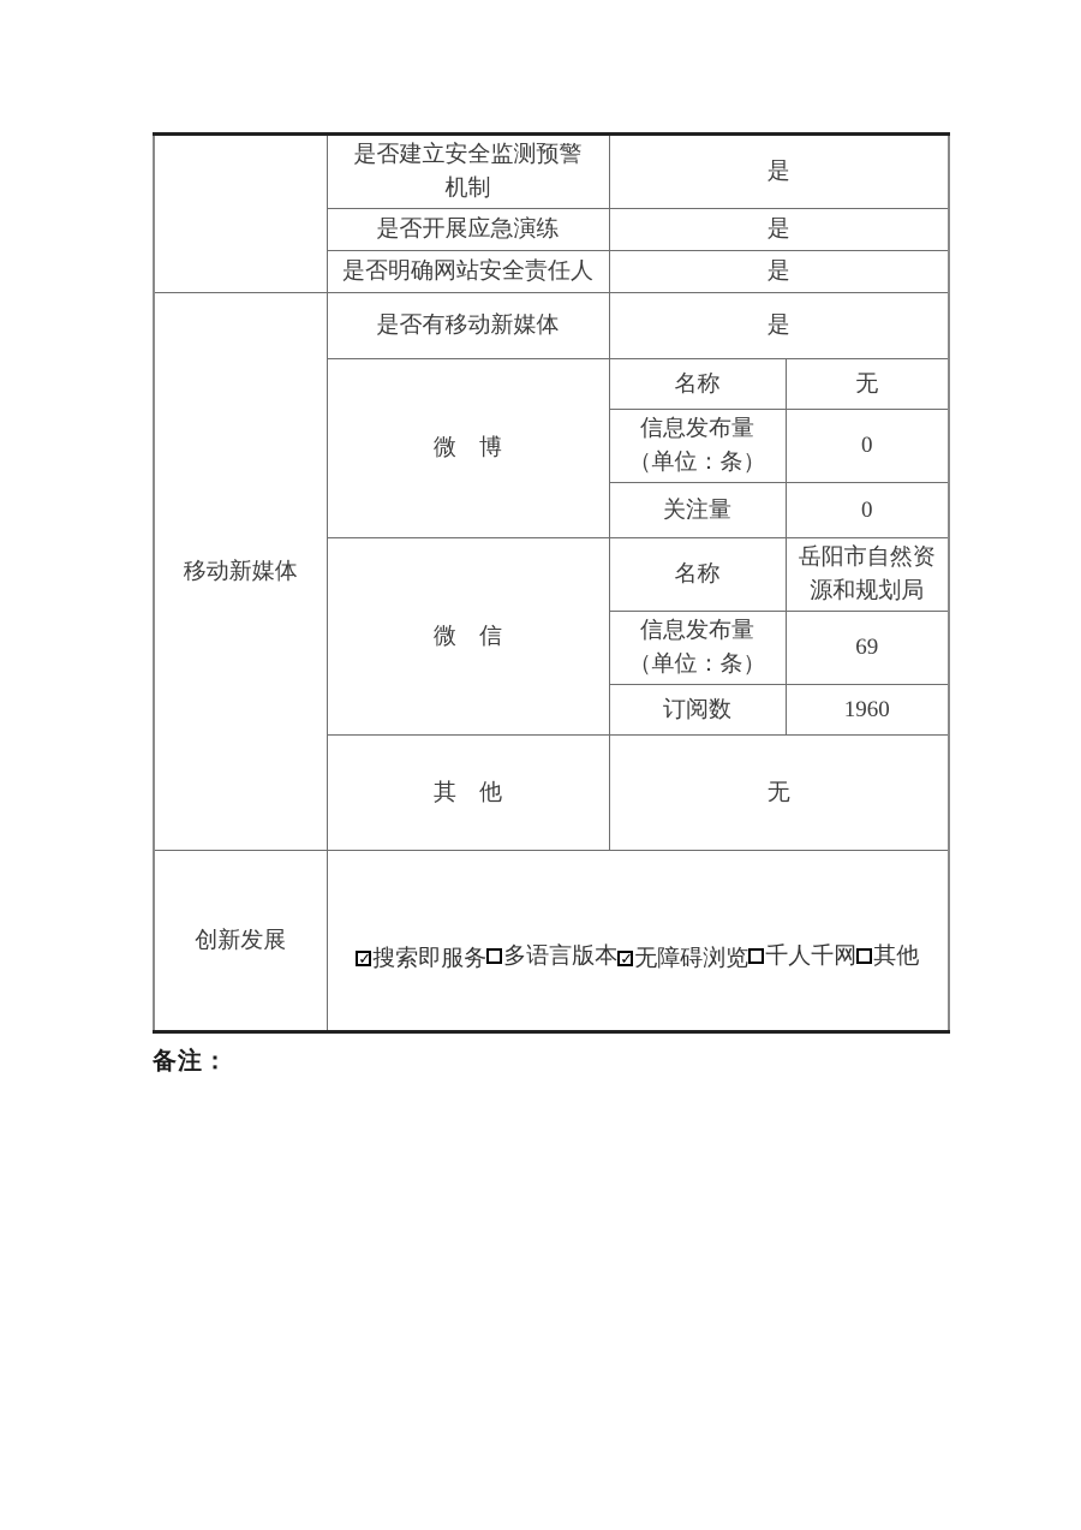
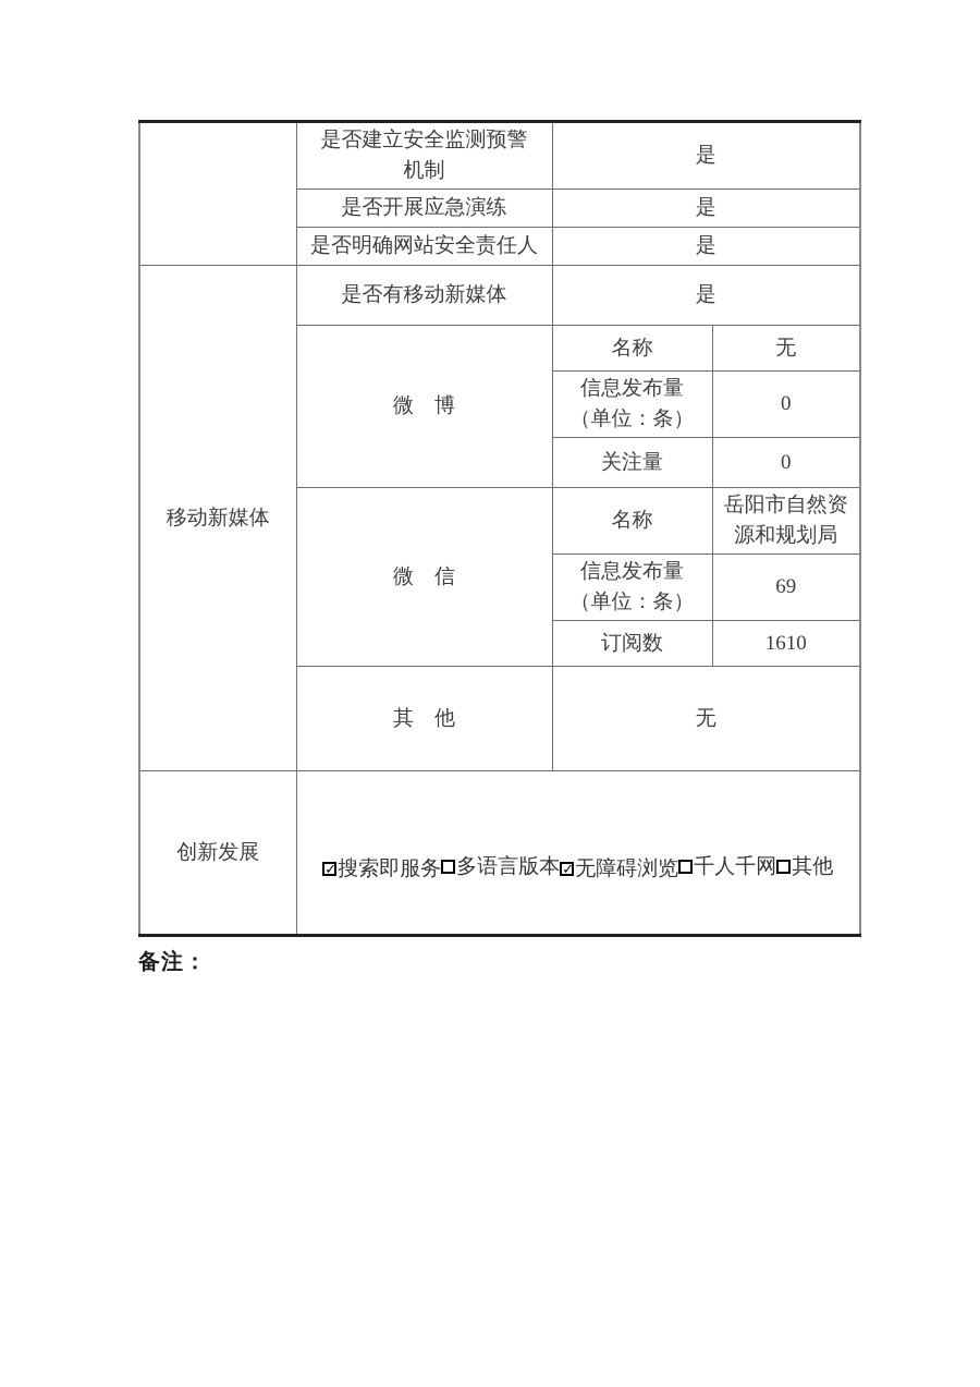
  	是否建立安全监测预警 机制	是
  是否开展应急演练	是
  是否明确网站安全责任人	是
  移动新媒体	是否有移动新媒体	是
  微 博	名称	无
  信息发布量 （单位：条）	0
  关注量	0
  微 信	名称	岳阳市自然资 源和规划局
  信息发布量 （单位：条）	69
- 订阅数	1960
+ 订阅数	1610
  其 他	无
  创新发展	✓搜索即服务 多语言版本 ✓无障碍浏览 千人千网 其他
  备注：
